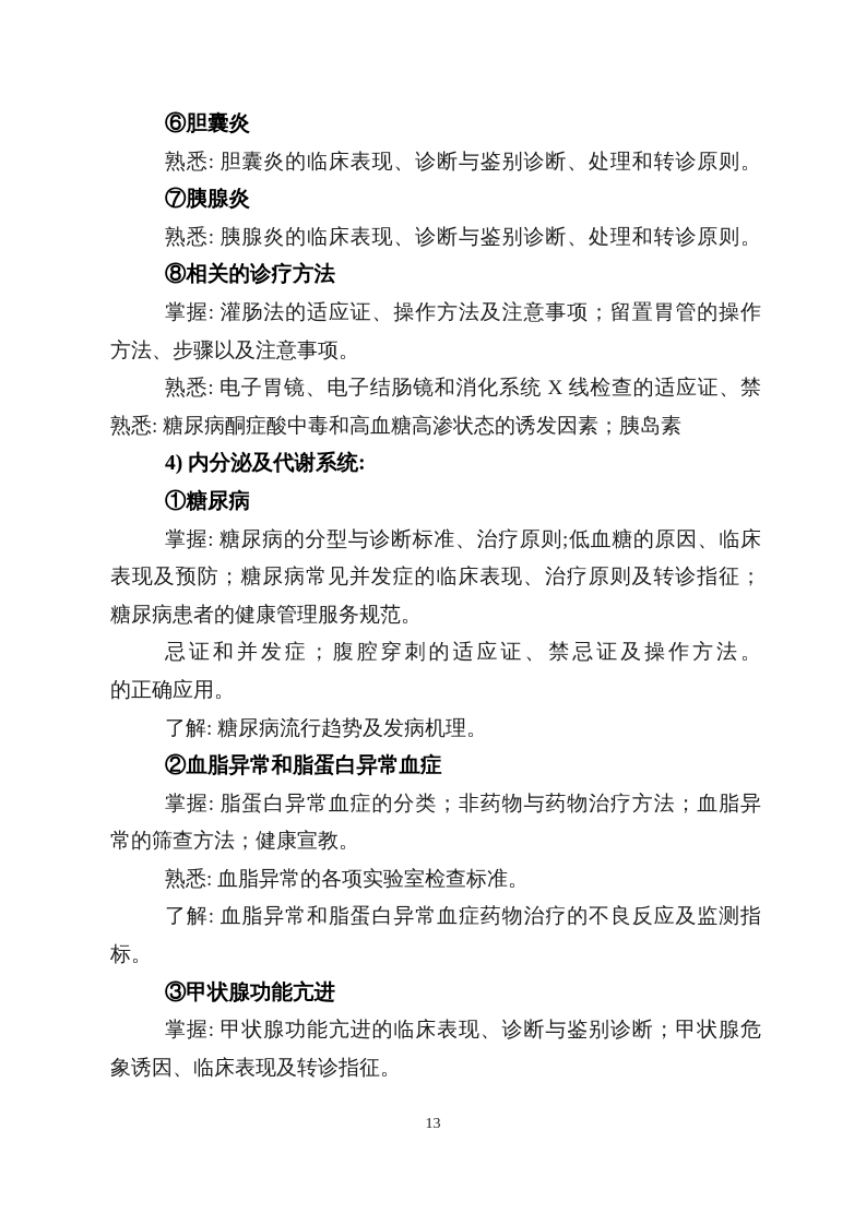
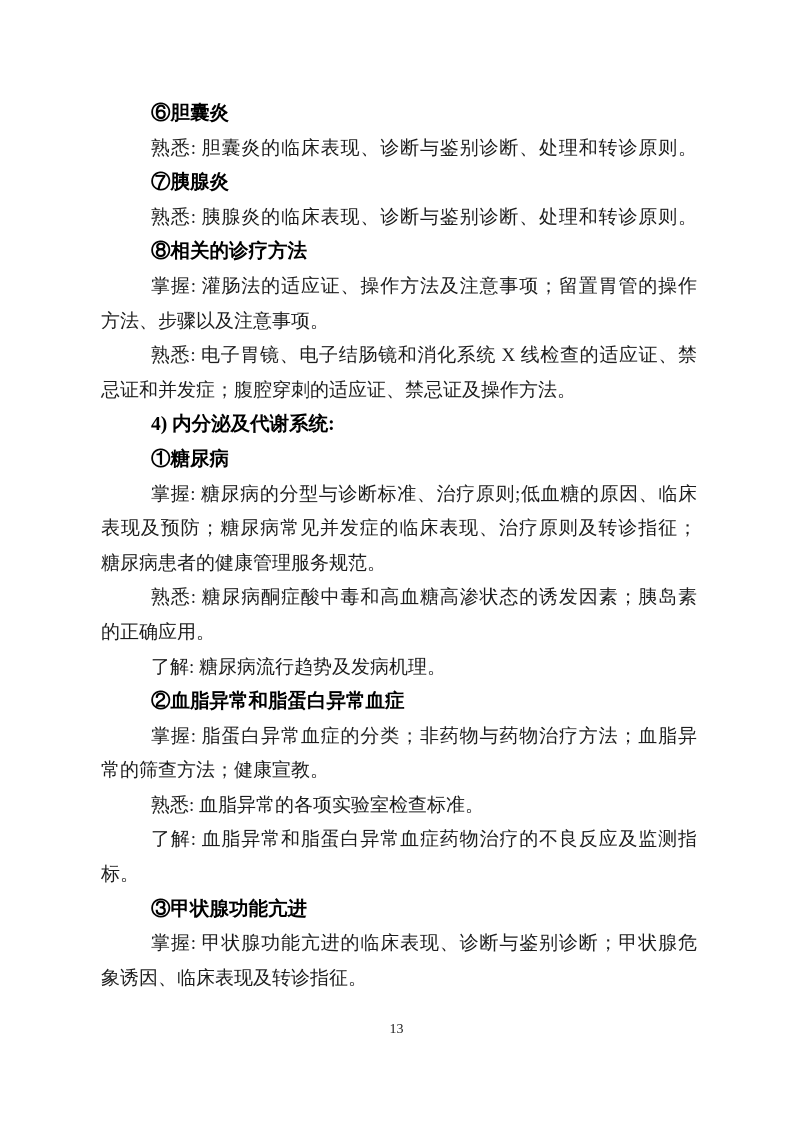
  ⑥胆囊炎
  熟悉: 胆囊炎的临床表现、诊断与鉴别诊断、处理和转诊原则。
  ⑦胰腺炎
  熟悉: 胰腺炎的临床表现、诊断与鉴别诊断、处理和转诊原则。
  ⑧相关的诊疗方法
  掌握: 灌肠法的适应证、操作方法及注意事项；留置胃管的操作
  方法、步骤以及注意事项。
  熟悉: 电子胃镜、电子结肠镜和消化系统 X 线检查的适应证、禁
- 熟悉: 糖尿病酮症酸中毒和高血糖高渗状态的诱发因素；胰岛素
+ 忌证和并发症；腹腔穿刺的适应证、禁忌证及操作方法。
  4) 内分泌及代谢系统:
  ①糖尿病
  掌握: 糖尿病的分型与诊断标准、治疗原则;低血糖的原因、临床
  表现及预防；糖尿病常见并发症的临床表现、治疗原则及转诊指征；
  糖尿病患者的健康管理服务规范。
- 忌证和并发症；腹腔穿刺的适应证、禁忌证及操作方法。
+ 熟悉: 糖尿病酮症酸中毒和高血糖高渗状态的诱发因素；胰岛素
  的正确应用。
  了解: 糖尿病流行趋势及发病机理。
  ②血脂异常和脂蛋白异常血症
  掌握: 脂蛋白异常血症的分类；非药物与药物治疗方法；血脂异
  常的筛查方法；健康宣教。
  熟悉: 血脂异常的各项实验室检查标准。
  了解: 血脂异常和脂蛋白异常血症药物治疗的不良反应及监测指
  标。
  ③甲状腺功能亢进
  掌握: 甲状腺功能亢进的临床表现、诊断与鉴别诊断；甲状腺危
  象诱因、临床表现及转诊指征。
  13
